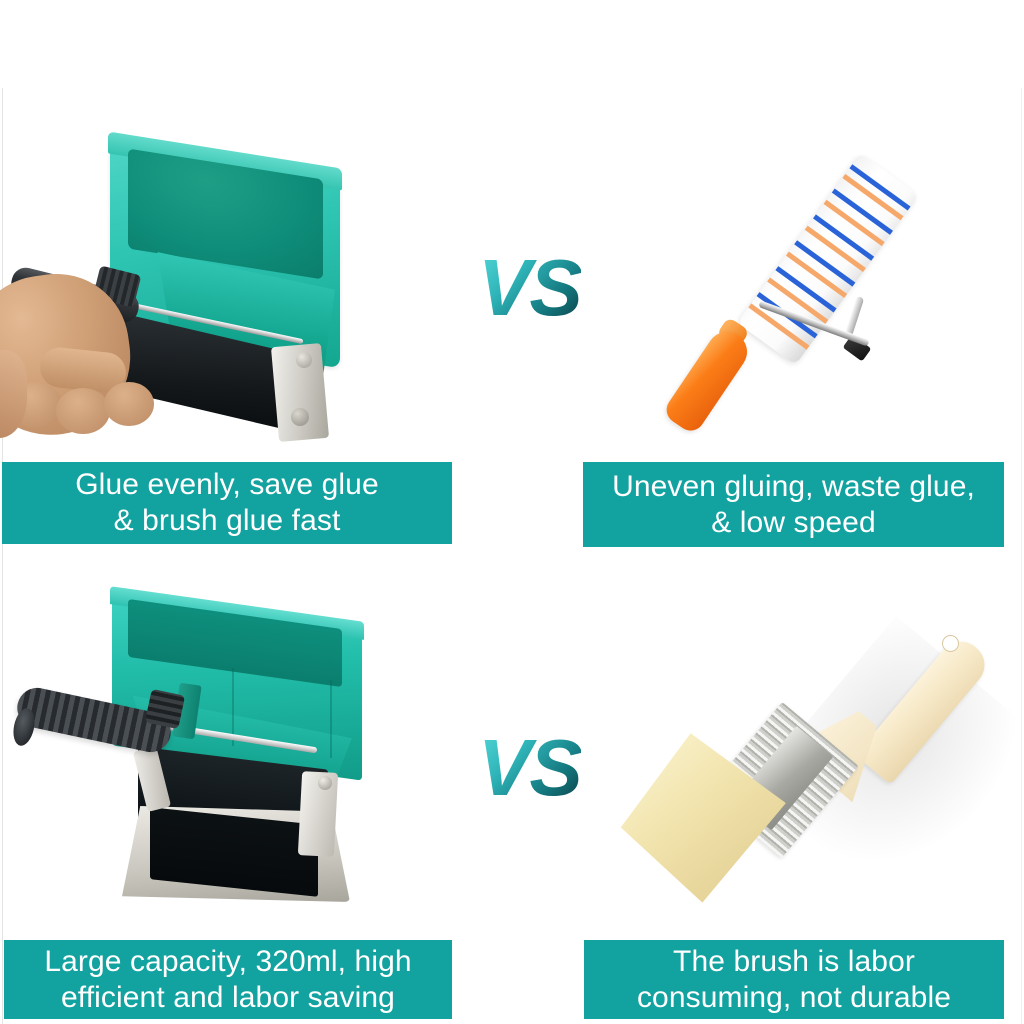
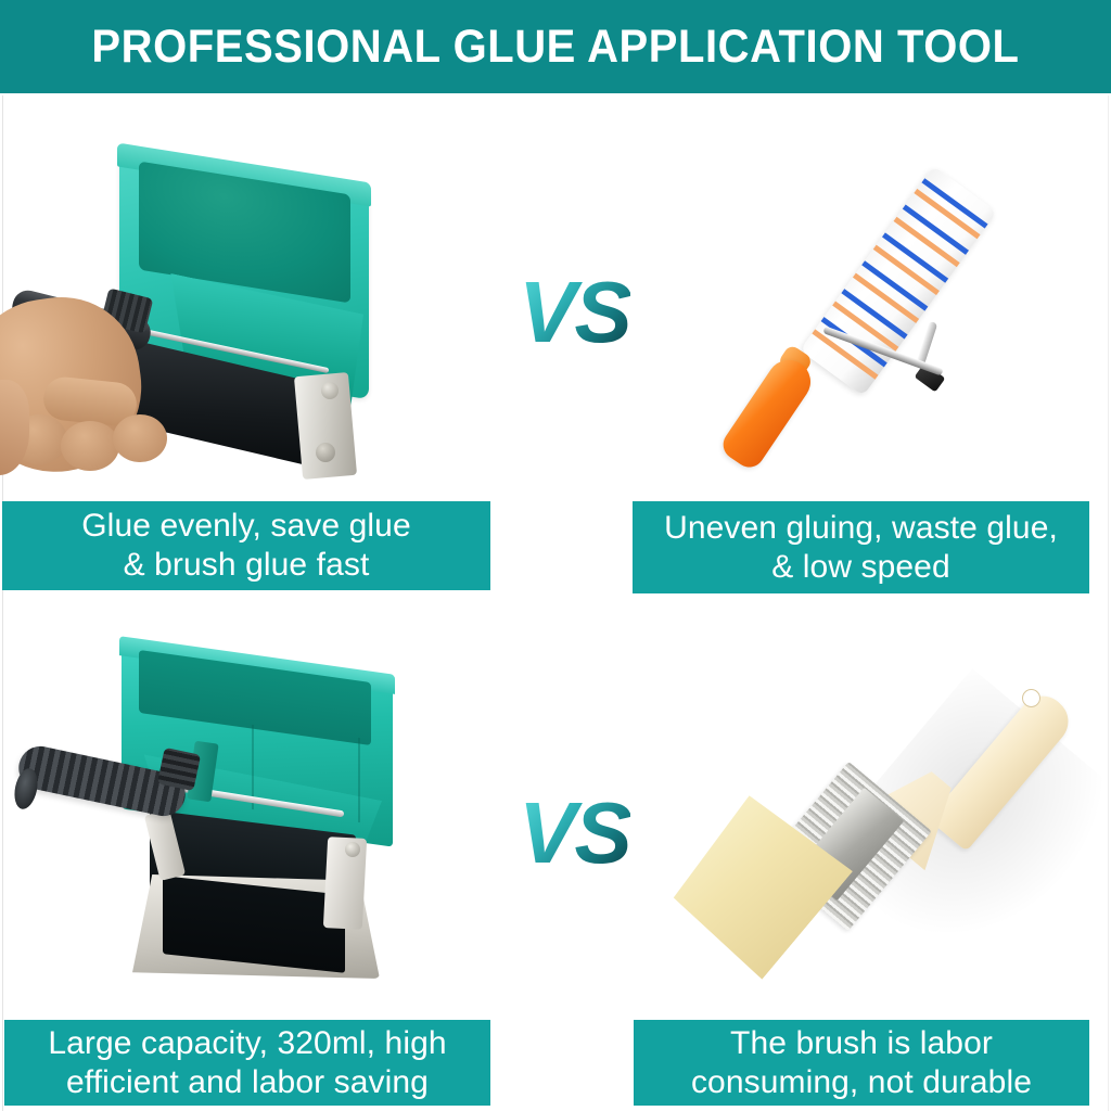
+ PROFESSIONAL GLUE APPLICATION TOOL
  VS
  Glue evenly, save glue
  & brush glue fast
  Uneven gluing, waste glue,
  & low speed
  VS
  Large capacity, 320ml, high
  efficient and labor saving
  The brush is labor
  consuming, not durable
